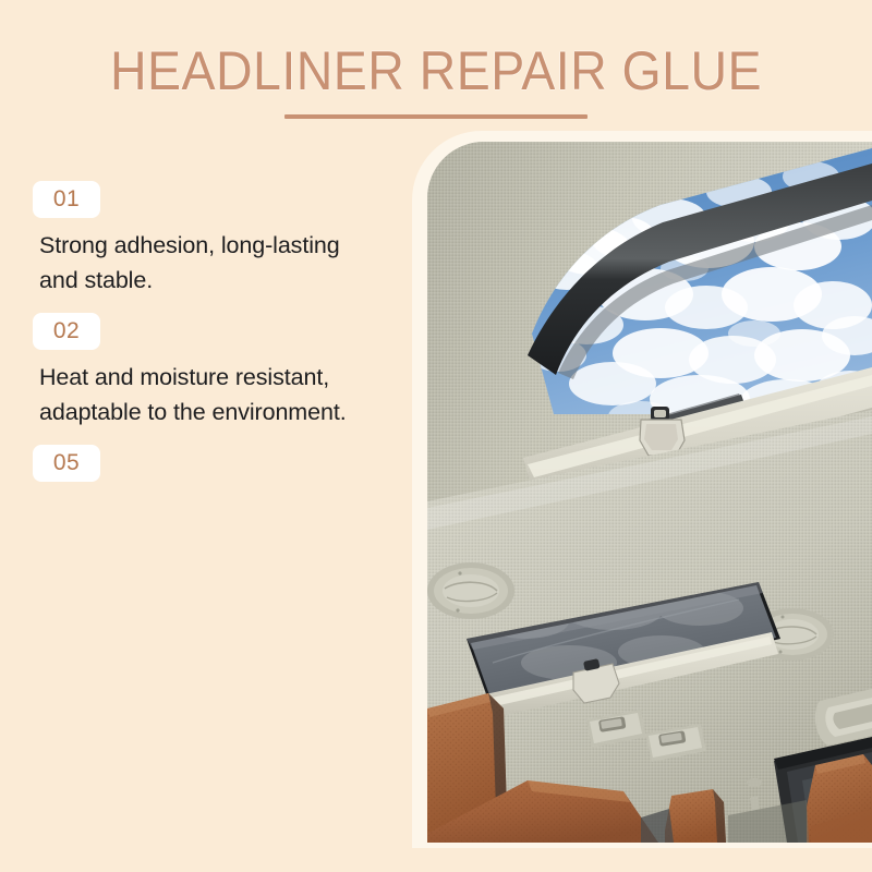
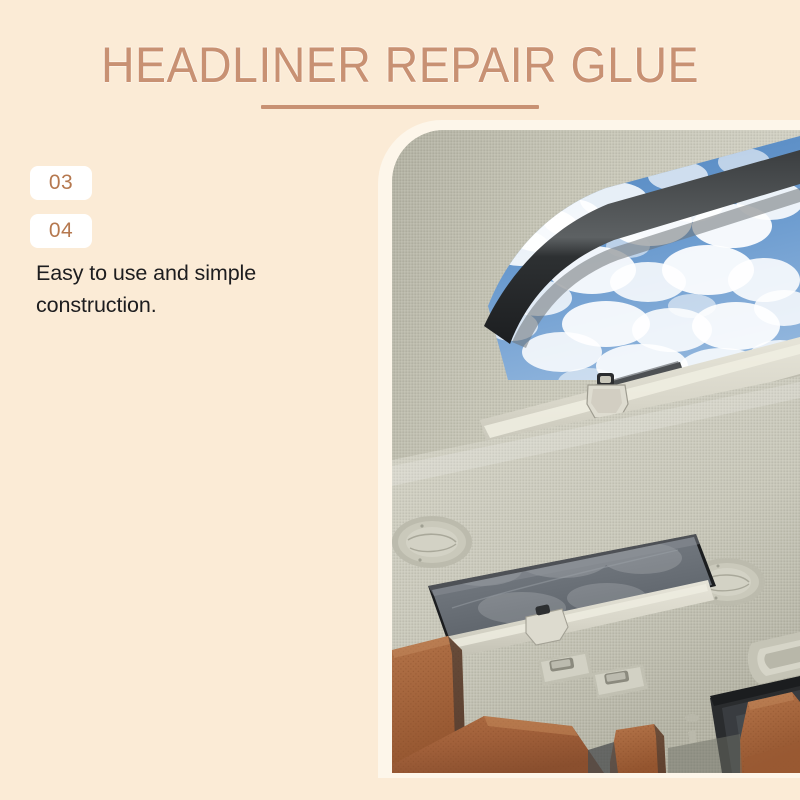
  HEADLINER REPAIR GLUE
- 01
- Strong adhesion, long-lasting and stable.
- 02
- Heat and moisture resistant, adaptable to the environment.
- 05
+ 03
+ 04
+ Easy to use and simple construction.
